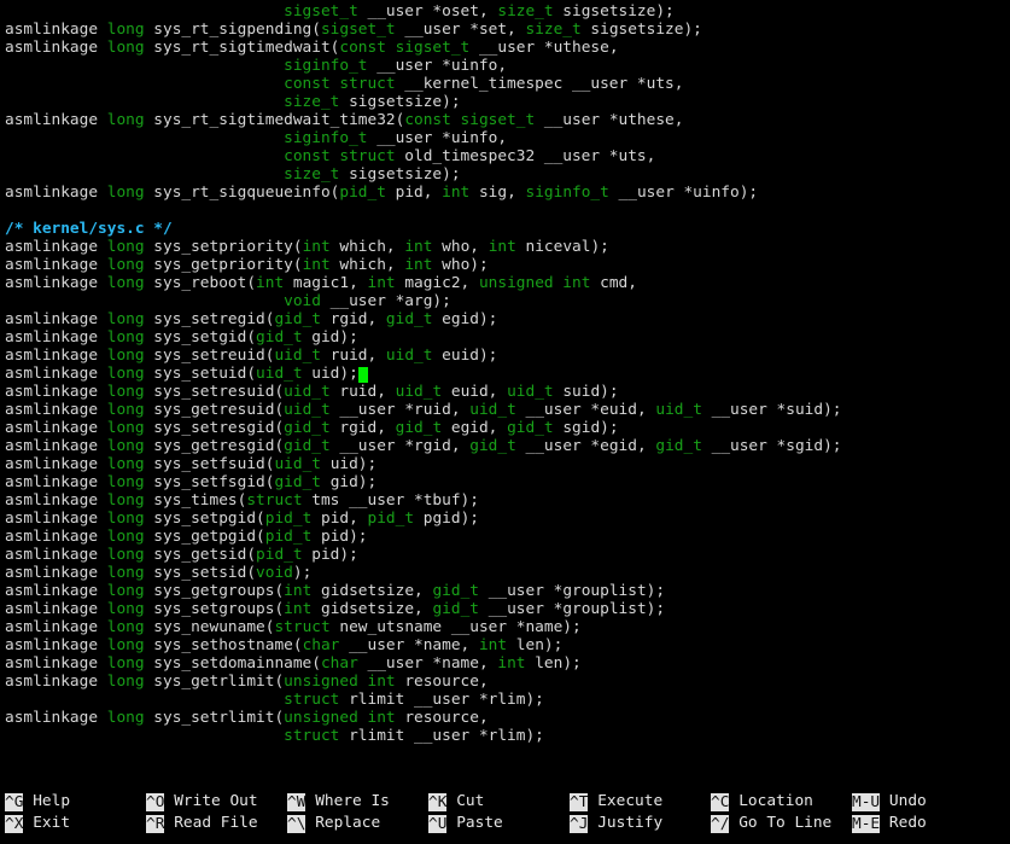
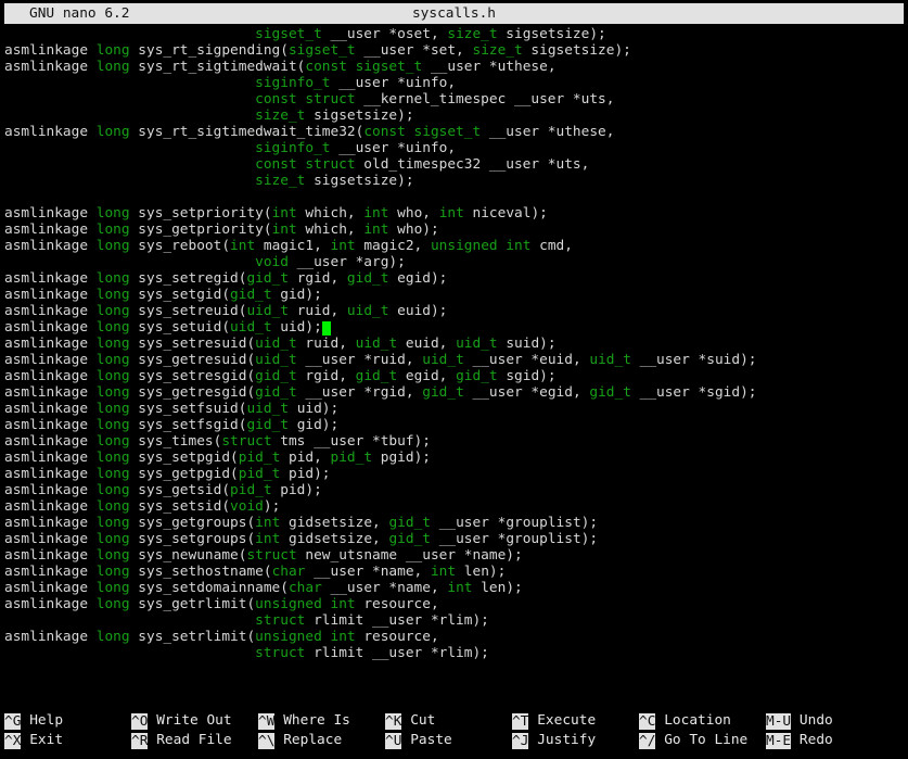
+ GNU nano 6.2
+ syscalls.h
  sigset_t __user *oset, size_t sigsetsize);
  asmlinkage long sys_rt_sigpending(sigset_t __user *set, size_t sigsetsize);
  asmlinkage long sys_rt_sigtimedwait(const sigset_t __user *uthese,
  siginfo_t __user *uinfo,
  const struct __kernel_timespec __user *uts,
  size_t sigsetsize);
  asmlinkage long sys_rt_sigtimedwait_time32(const sigset_t __user *uthese,
  siginfo_t __user *uinfo,
  const struct old_timespec32 __user *uts,
  size_t sigsetsize);
- asmlinkage long sys_rt_sigqueueinfo(pid_t pid, int sig, siginfo_t __user *uinfo);
- /* kernel/sys.c */
  asmlinkage long sys_setpriority(int which, int who, int niceval);
  asmlinkage long sys_getpriority(int which, int who);
  asmlinkage long sys_reboot(int magic1, int magic2, unsigned int cmd,
  void __user *arg);
  asmlinkage long sys_setregid(gid_t rgid, gid_t egid);
  asmlinkage long sys_setgid(gid_t gid);
  asmlinkage long sys_setreuid(uid_t ruid, uid_t euid);
  asmlinkage long sys_setuid(uid_t uid);
  asmlinkage long sys_setresuid(uid_t ruid, uid_t euid, uid_t suid);
  asmlinkage long sys_getresuid(uid_t __user *ruid, uid_t __user *euid, uid_t __user *suid);
  asmlinkage long sys_setresgid(gid_t rgid, gid_t egid, gid_t sgid);
  asmlinkage long sys_getresgid(gid_t __user *rgid, gid_t __user *egid, gid_t __user *sgid);
  asmlinkage long sys_setfsuid(uid_t uid);
  asmlinkage long sys_setfsgid(gid_t gid);
  asmlinkage long sys_times(struct tms __user *tbuf);
  asmlinkage long sys_setpgid(pid_t pid, pid_t pgid);
  asmlinkage long sys_getpgid(pid_t pid);
  asmlinkage long sys_getsid(pid_t pid);
  asmlinkage long sys_setsid(void);
  asmlinkage long sys_getgroups(int gidsetsize, gid_t __user *grouplist);
  asmlinkage long sys_setgroups(int gidsetsize, gid_t __user *grouplist);
  asmlinkage long sys_newuname(struct new_utsname __user *name);
  asmlinkage long sys_sethostname(char __user *name, int len);
  asmlinkage long sys_setdomainname(char __user *name, int len);
  asmlinkage long sys_getrlimit(unsigned int resource,
  struct rlimit __user *rlim);
  asmlinkage long sys_setrlimit(unsigned int resource,
  struct rlimit __user *rlim);
  ^G
  Help
  ^O
  Write Out
  ^W
  Where Is
  ^K
  Cut
  ^T
  Execute
  ^C
  Location
  M-U
  Undo
  ^X
  Exit
  ^R
  Read File
  ^\
  Replace
  ^U
  Paste
  ^J
  Justify
  ^/
  Go To Line
  M-E
  Redo
